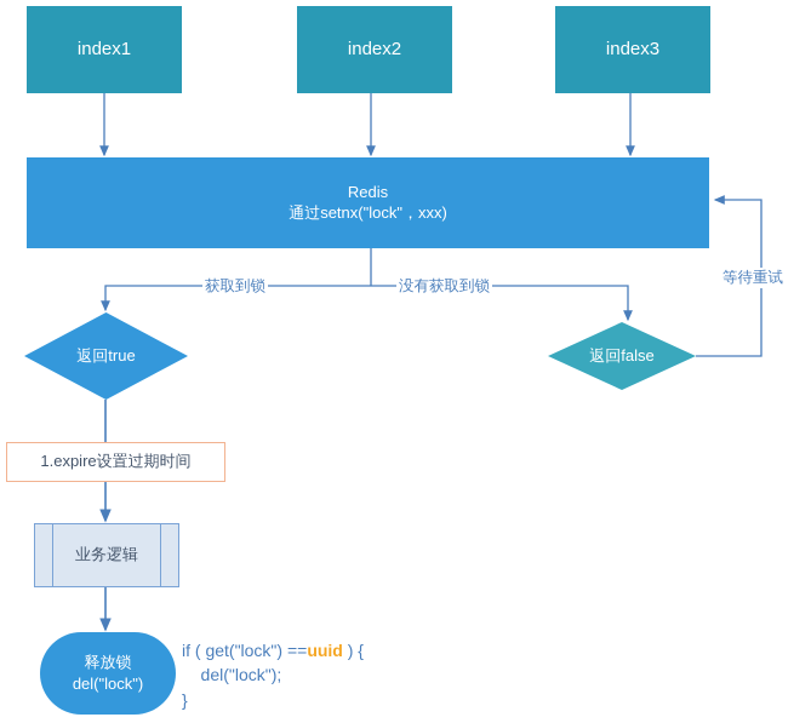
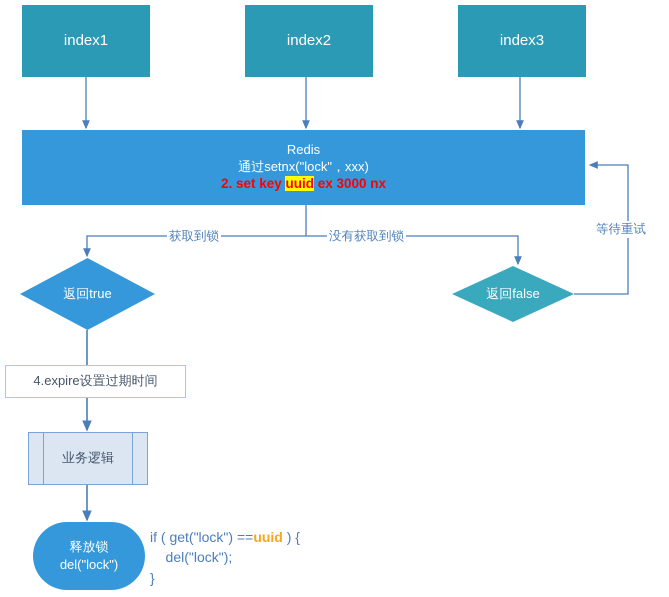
  index1
  index2
  index3
  Redis
  通过setnx("lock"，xxx)
+ 2. set key uuid ex 3000 nx
  返回true
  返回false
- 1.expire设置过期时间
+ 4.expire设置过期时间
  业务逻辑
  释放锁
  del("lock")
  if ( get("lock") ==uuid ) { del("lock"); }
  获取到锁
  没有获取到锁
  等待重试
